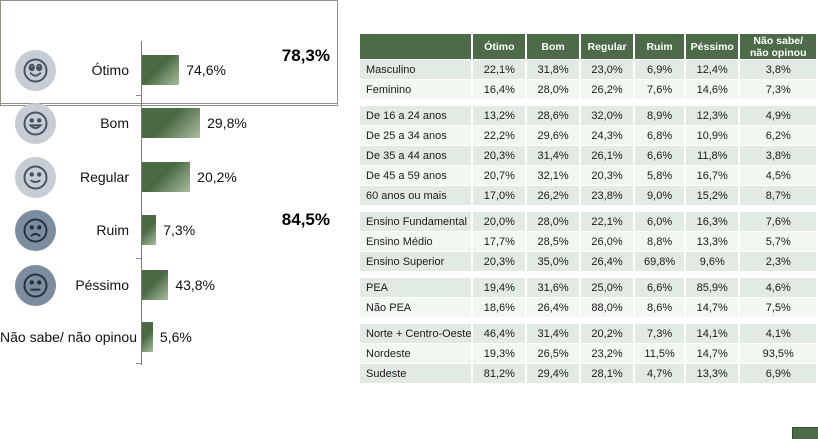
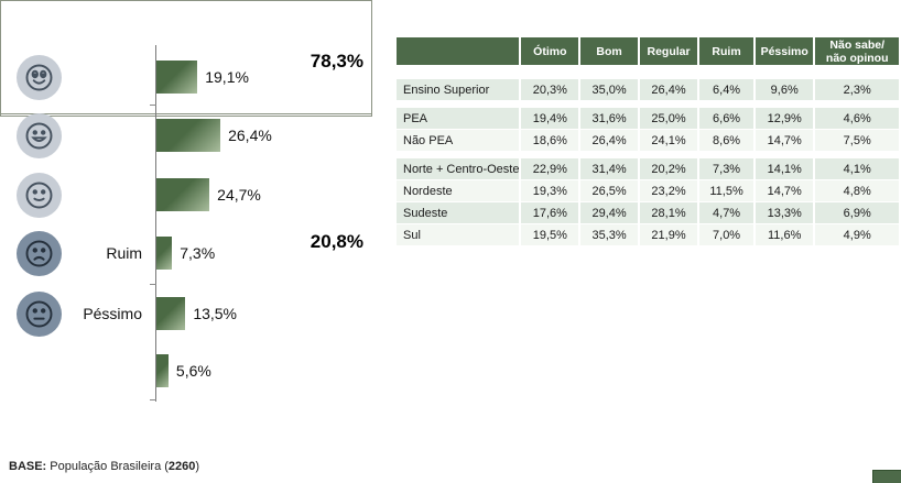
- Ótimo
- 74,6%
+ 19,1%
- Bom
- 29,8%
+ 26,4%
- Regular
- 20,2%
+ 24,7%
  Ruim
  7,3%
  Péssimo
- 43,8%
+ 13,5%
- Não sabe/ não opinou
  5,6%
  78,3%
- 84,5%
+ 20,8%
+ BASE: População Brasileira (2260)
  	Ótimo	Bom	Regular	Ruim	Péssimo	Não sabe/ não opinou
- Masculino	22,1%	31,8%	23,0%	6,9%	12,4%	3,8%
- Feminino	16,4%	28,0%	26,2%	7,6%	14,6%	7,3%
- De 16 a 24 anos	13,2%	28,6%	32,0%	8,9%	12,3%	4,9%
- De 25 a 34 anos	22,2%	29,6%	24,3%	6,8%	10,9%	6,2%
- De 35 a 44 anos	20,3%	31,4%	26,1%	6,6%	11,8%	3,8%
- De 45 a 59 anos	20,7%	32,1%	20,3%	5,8%	16,7%	4,5%
- 60 anos ou mais	17,0%	26,2%	23,8%	9,0%	15,2%	8,7%
- Ensino Fundamental	20,0%	28,0%	22,1%	6,0%	16,3%	7,6%
- Ensino Médio	17,7%	28,5%	26,0%	8,8%	13,3%	5,7%
- Ensino Superior	20,3%	35,0%	26,4%	69,8%	9,6%	2,3%
+ Ensino Superior	20,3%	35,0%	26,4%	6,4%	9,6%	2,3%
- PEA	19,4%	31,6%	25,0%	6,6%	85,9%	4,6%
+ PEA	19,4%	31,6%	25,0%	6,6%	12,9%	4,6%
- Não PEA	18,6%	26,4%	88,0%	8,6%	14,7%	7,5%
+ Não PEA	18,6%	26,4%	24,1%	8,6%	14,7%	7,5%
- Norte + Centro-Oeste	46,4%	31,4%	20,2%	7,3%	14,1%	4,1%
+ Norte + Centro-Oeste	22,9%	31,4%	20,2%	7,3%	14,1%	4,1%
- Nordeste	19,3%	26,5%	23,2%	11,5%	14,7%	93,5%
+ Nordeste	19,3%	26,5%	23,2%	11,5%	14,7%	4,8%
- Sudeste	81,2%	29,4%	28,1%	4,7%	13,3%	6,9%
+ Sudeste	17,6%	29,4%	28,1%	4,7%	13,3%	6,9%
+ Sul	19,5%	35,3%	21,9%	7,0%	11,6%	4,9%
